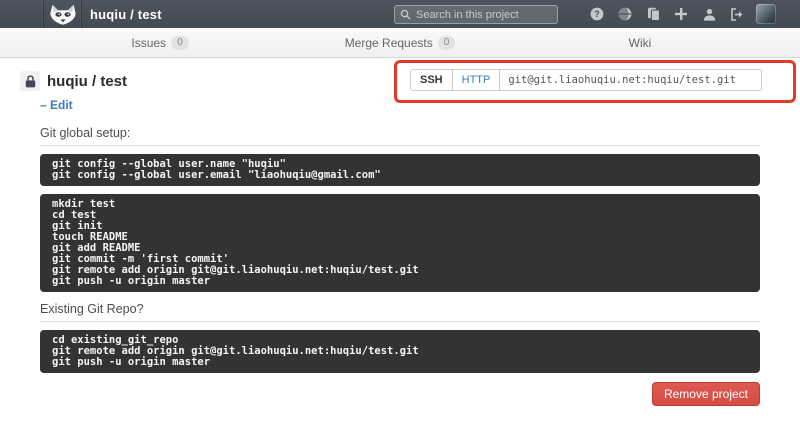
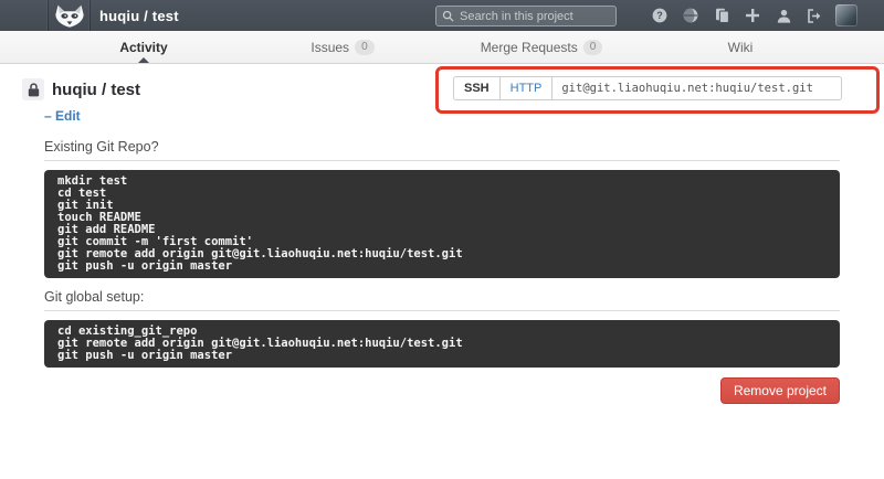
  huqiu / test
  Search in this project
  ?
+ Activity
  Issues
  0
  Merge Requests
  0
  Wiki
  huqiu / test
  – Edit
- Git global setup:
+ Existing Git Repo?
- git config --global user.name "huqiu"
- git config --global user.email "liaohuqiu@gmail.com"
  mkdir test
  cd test
  git init
  touch README
  git add README
  git commit -m 'first commit'
  git remote add origin git@git.liaohuqiu.net:huqiu/test.git
  git push -u origin master
- Existing Git Repo?
+ Git global setup:
  cd existing_git_repo
  git remote add origin git@git.liaohuqiu.net:huqiu/test.git
  git push -u origin master
  Remove project
  SSH
  HTTP
  git@git.liaohuqiu.net:huqiu/test.git
